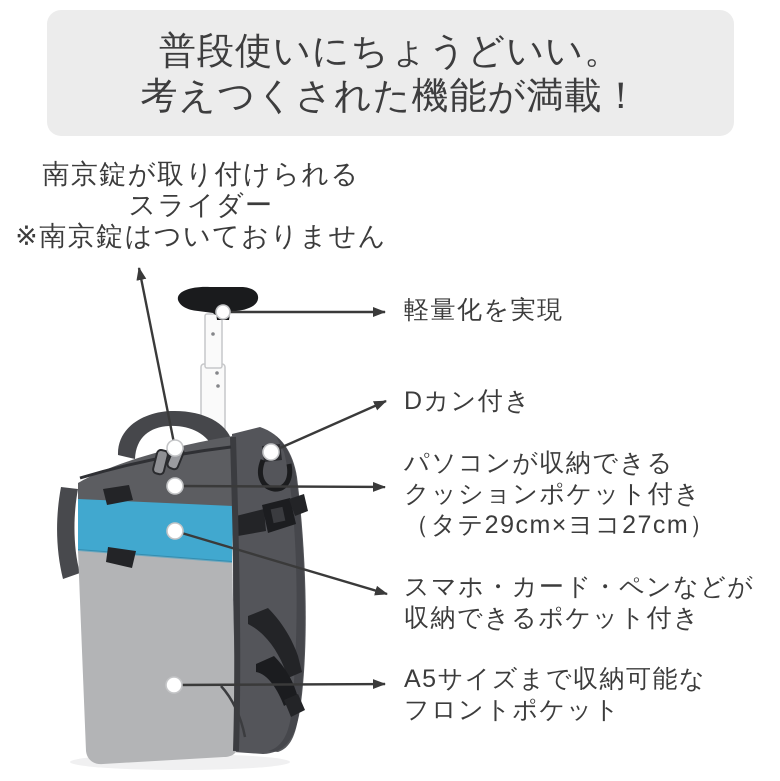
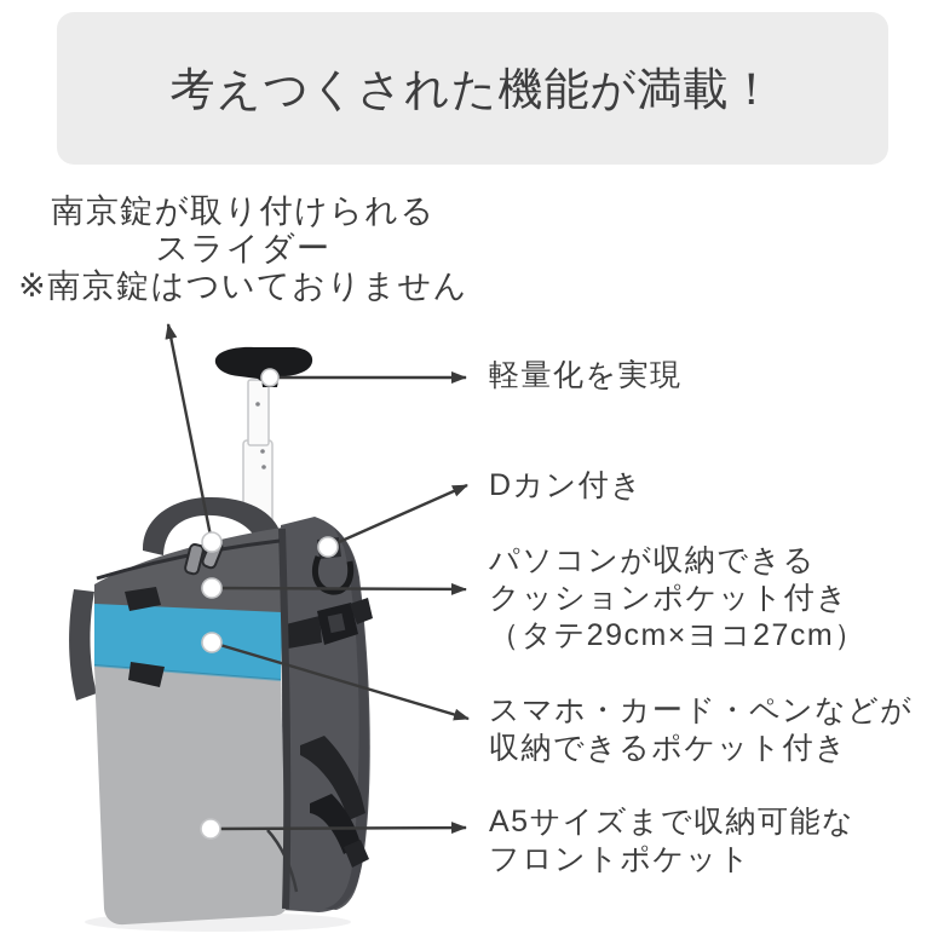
- 普段使いにちょうどいい。
  考えつくされた機能が満載！
  南京錠が取り付けられる
  スライダー
  ※南京錠はついておりません
  軽量化を実現
  Dカン付き
  パソコンが収納できる
  クッションポケット付き
  （タテ29cm×ヨコ27cm）
  スマホ・カード・ペンなどが
  収納できるポケット付き
  A5サイズまで収納可能な
  フロントポケット
